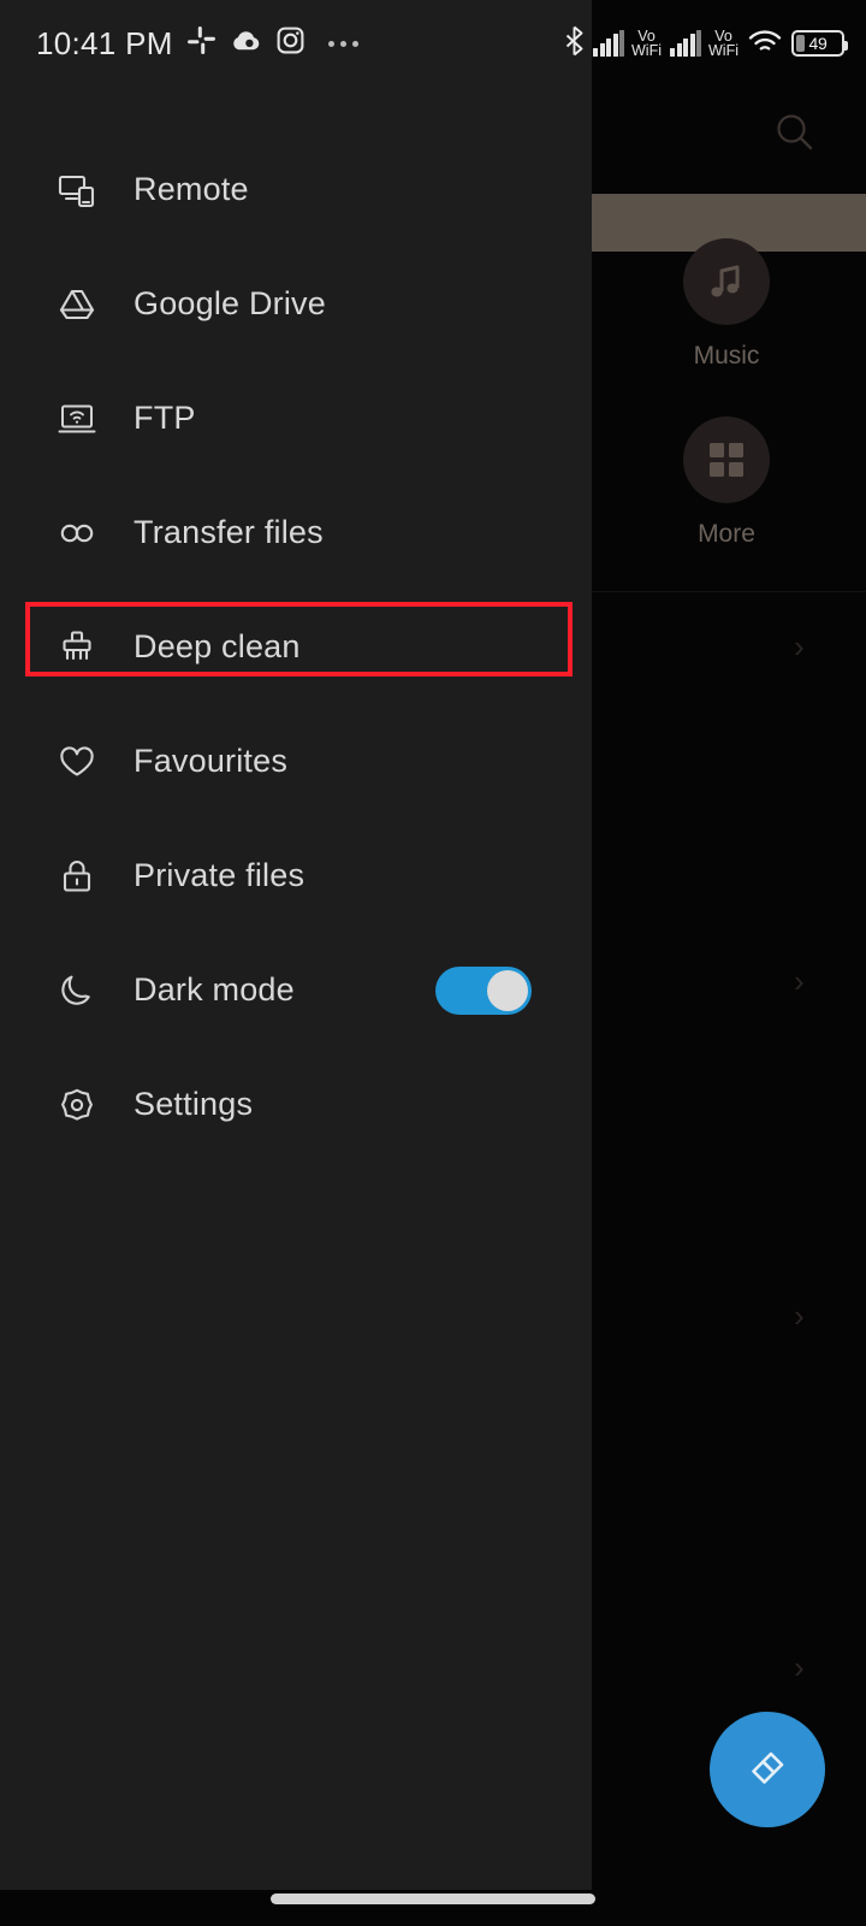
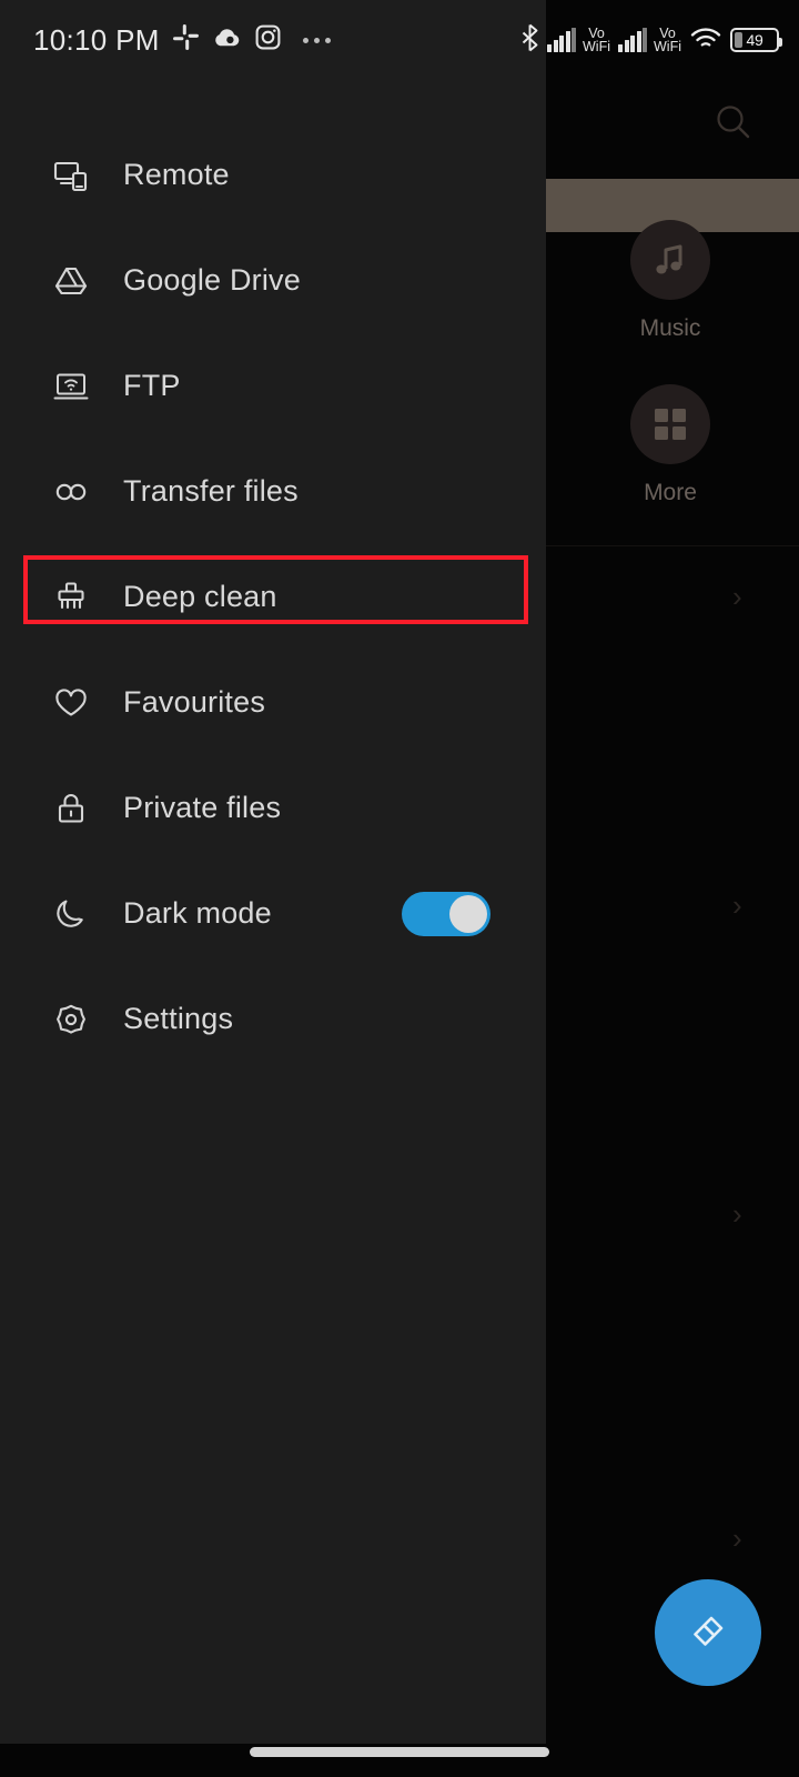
  Music
  More
  ›
  ›
  ›
  ›
  Remote
  Google Drive
  FTP
  Transfer files
  Deep clean
  Favourites
  Private files
  Dark mode
  Settings
- 10:41 PM
+ 10:10 PM
  Vo
  WiFi
  Vo
  WiFi
  49
